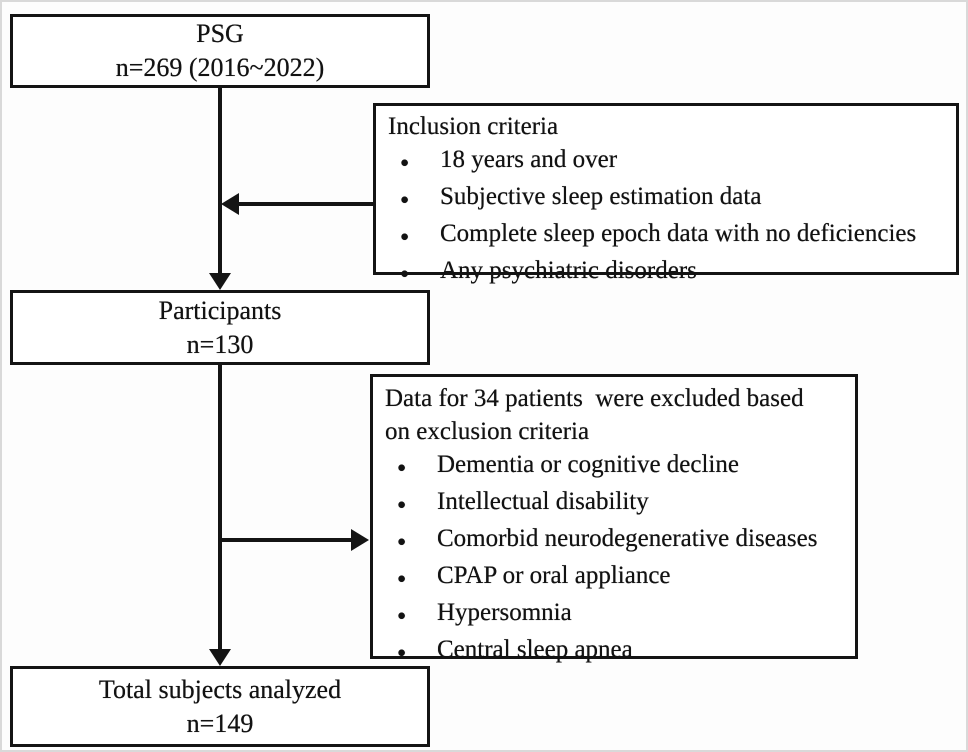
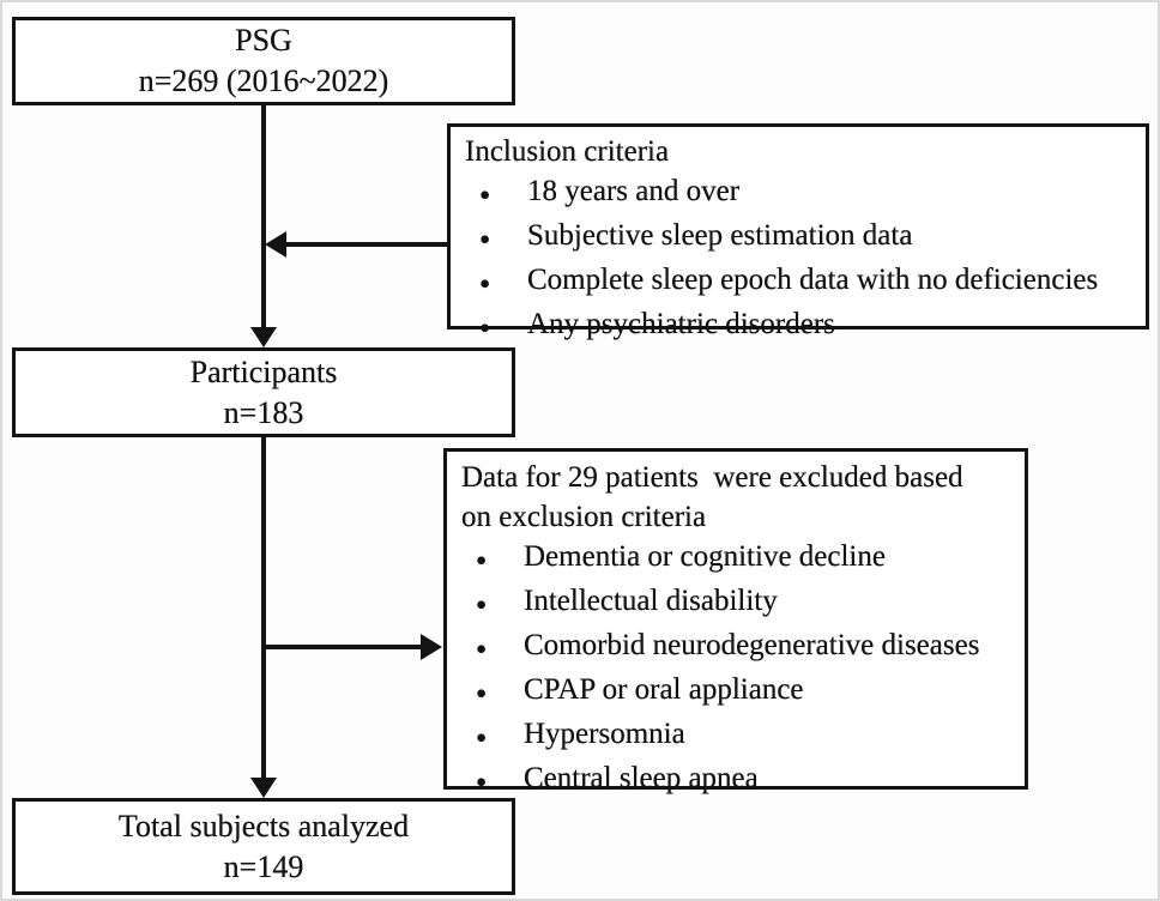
  PSG
  n=269 (2016~2022)
  Inclusion criteria
  ●
  18 years and over
  ●
  Subjective sleep estimation data
  ●
  Complete sleep epoch data with no deficiencies
  ●
  Any psychiatric disorders
  Participants
- n=130
+ n=183
- Data for 34 patients were excluded based
+ Data for 29 patients were excluded based
  on exclusion criteria
  ●
  Dementia or cognitive decline
  ●
  Intellectual disability
  ●
  Comorbid neurodegenerative diseases
  ●
  CPAP or oral appliance
  ●
  Hypersomnia
  ●
  Central sleep apnea
  Total subjects analyzed
  n=149
